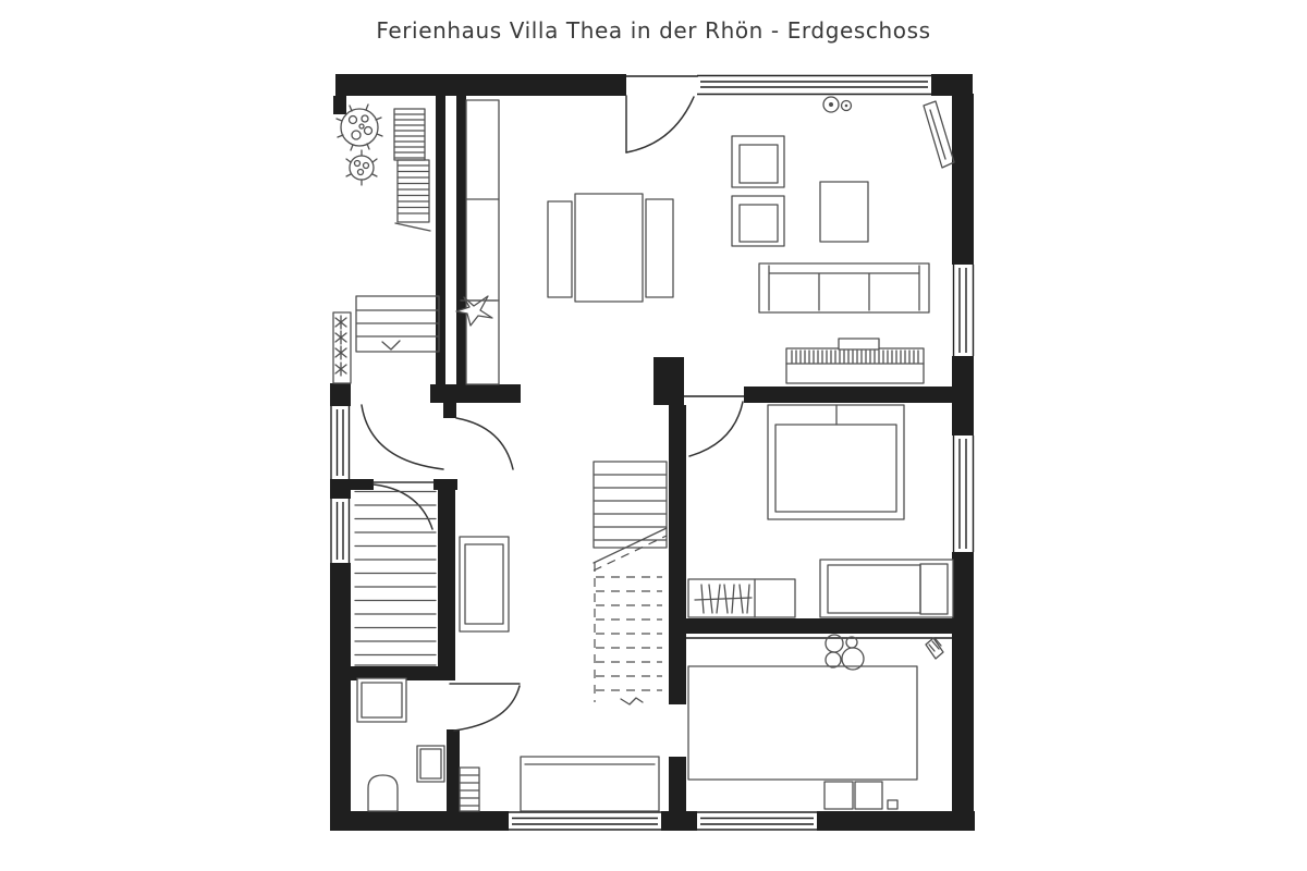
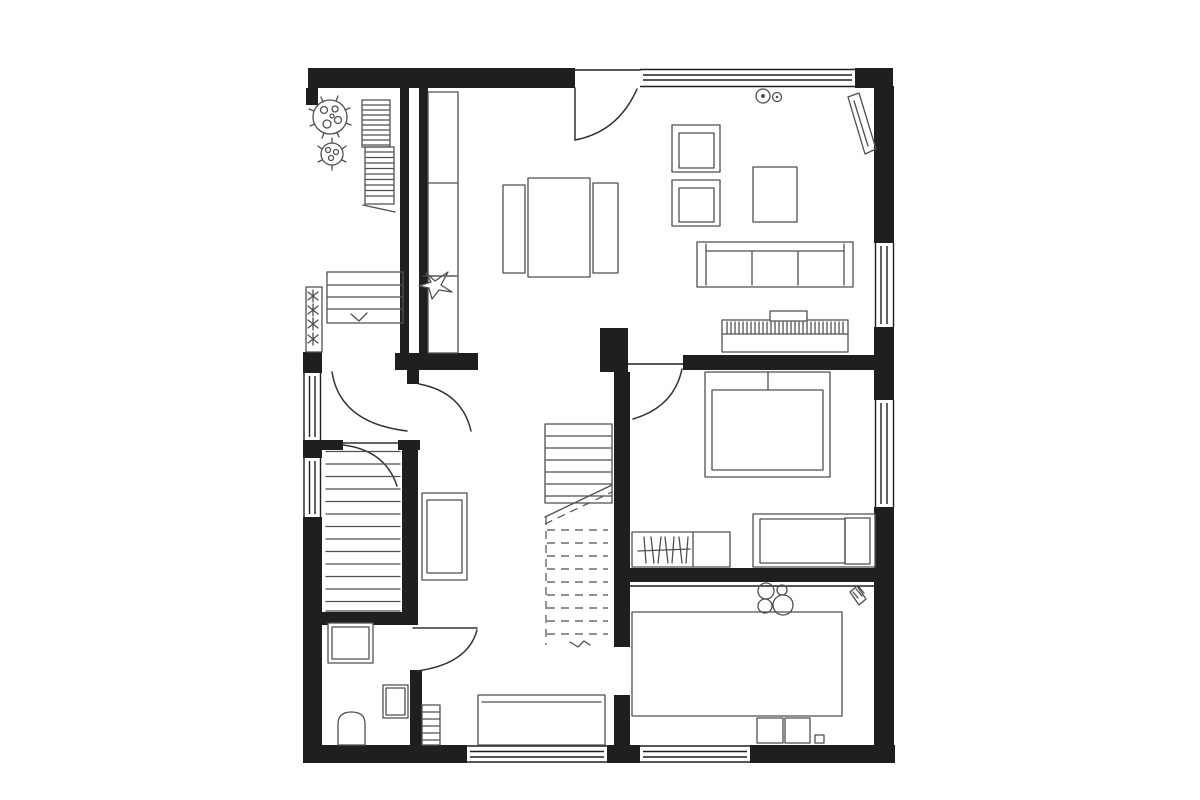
- Ferienhaus Villa Thea in der Rhön - Erdgeschoss
